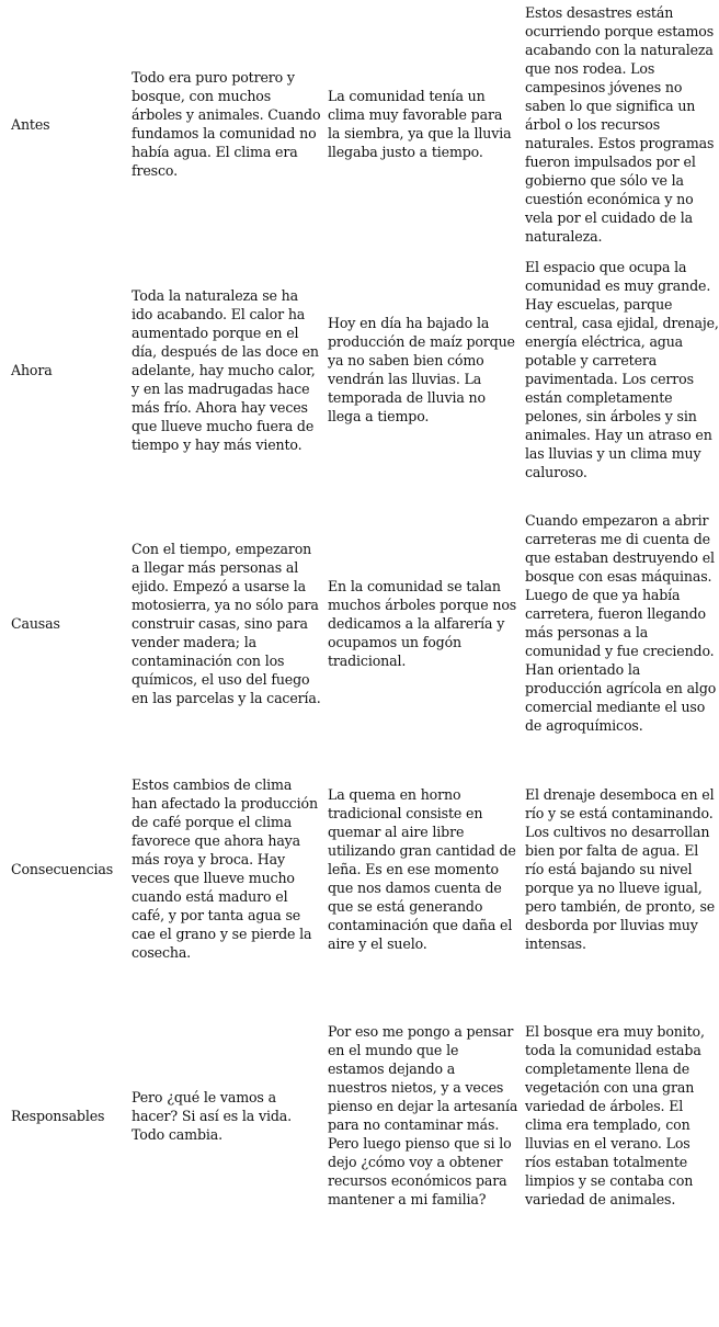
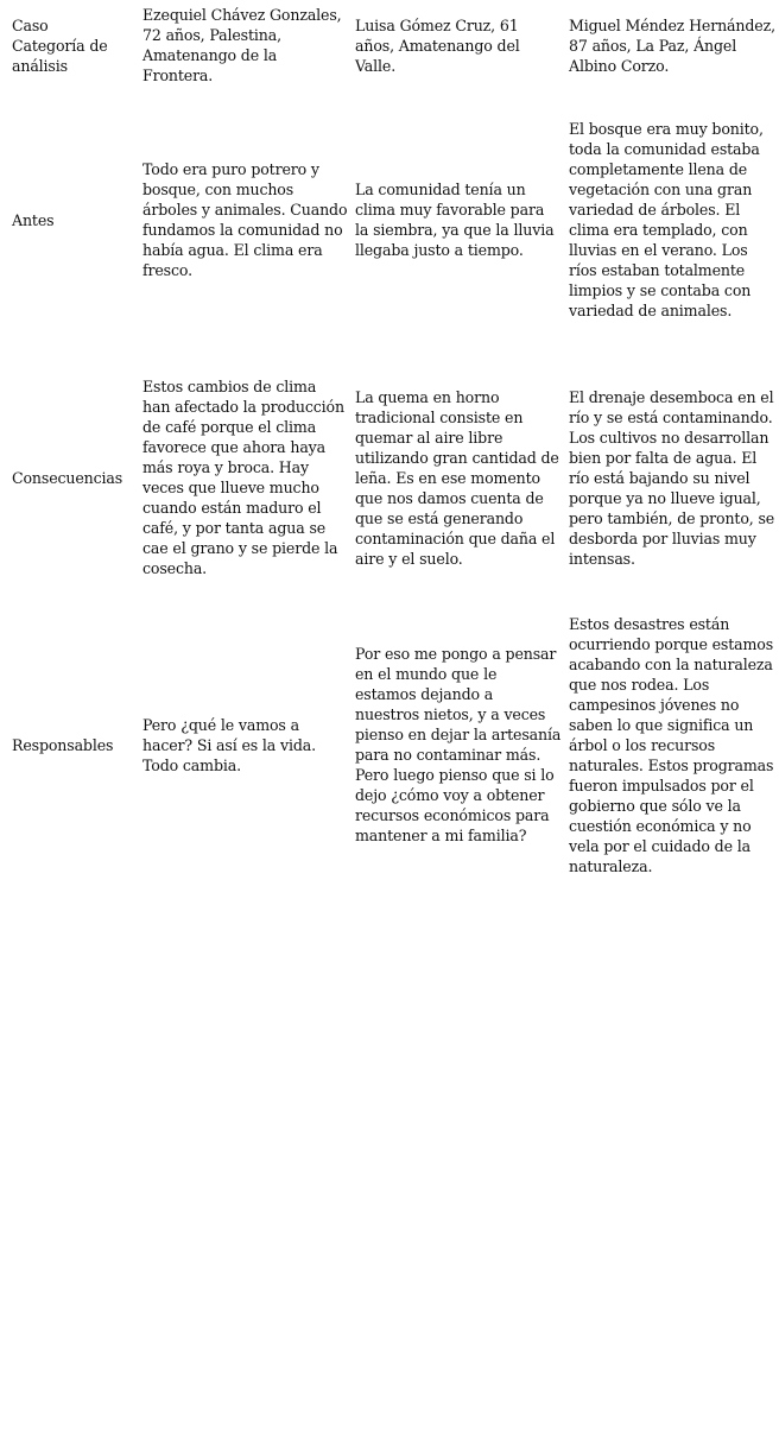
+ Caso Categoría de análisis	Ezequiel Chávez Gonzales, 72 años, Palestina, Amatenango de la Frontera.	Luisa Gómez Cruz, 61 años, Amatenango del Valle.	Miguel Méndez Hernández, 87 años, La Paz, Ángel Albino Corzo.
- Antes	Todo era puro potrero y bosque, con muchos árboles y animales. Cuando fundamos la comunidad no había agua. El clima era fresco.	La comunidad tenía un clima muy favorable para la siembra, ya que la lluvia llegaba justo a tiempo.	Estos desastres están ocurriendo porque estamos acabando con la naturaleza que nos rodea. Los campesinos jóvenes no saben lo que significa un árbol o los recursos naturales. Estos programas fueron impulsados por el gobierno que sólo ve la cuestión económica y no vela por el cuidado de la naturaleza.
+ Antes	Todo era puro potrero y bosque, con muchos árboles y animales. Cuando fundamos la comunidad no había agua. El clima era fresco.	La comunidad tenía un clima muy favorable para la siembra, ya que la lluvia llegaba justo a tiempo.	El bosque era muy bonito, toda la comunidad estaba completamente llena de vegetación con una gran variedad de árboles. El clima era templado, con lluvias en el verano. Los ríos estaban totalmente limpios y se contaba con variedad de animales.
- Ahora	Toda la naturaleza se ha ido acabando. El calor ha aumentado porque en el día, después de las doce en adelante, hay mucho calor, y en las madrugadas hace más frío. Ahora hay veces que llueve mucho fuera de tiempo y hay más viento.	Hoy en día ha bajado la producción de maíz porque ya no saben bien cómo vendrán las lluvias. La temporada de lluvia no llega a tiempo.	El espacio que ocupa la comunidad es muy grande. Hay escuelas, parque central, casa ejidal, drenaje, energía eléctrica, agua potable y carretera pavimentada. Los cerros están completamente pelones, sin árboles y sin animales. Hay un atraso en las lluvias y un clima muy caluroso.
- Causas	Con el tiempo, empezaron a llegar más personas al ejido. Empezó a usarse la motosierra, ya no sólo para construir casas, sino para vender madera; la contaminación con los químicos, el uso del fuego en las parcelas y la cacería.	En la comunidad se talan muchos árboles porque nos dedicamos a la alfarería y ocupamos un fogón tradicional.	Cuando empezaron a abrir carreteras me di cuenta de que estaban destruyendo el bosque con esas máquinas. Luego de que ya había carretera, fueron llegando más personas a la comunidad y fue creciendo. Han orientado la producción agrícola en algo comercial mediante el uso de agroquímicos.
- Consecuencias	Estos cambios de clima han afectado la producción de café porque el clima favorece que ahora haya más roya y broca. Hay veces que llueve mucho cuando está maduro el café, y por tanta agua se cae el grano y se pierde la cosecha.	La quema en horno tradicional consiste en quemar al aire libre utilizando gran cantidad de leña. Es en ese momento que nos damos cuenta de que se está generando contaminación que daña el aire y el suelo.	El drenaje desemboca en el río y se está contaminando. Los cultivos no desarrollan bien por falta de agua. El río está bajando su nivel porque ya no llueve igual, pero también, de pronto, se desborda por lluvias muy intensas.
+ Consecuencias	Estos cambios de clima han afectado la producción de café porque el clima favorece que ahora haya más roya y broca. Hay veces que llueve mucho cuando están maduro el café, y por tanta agua se cae el grano y se pierde la cosecha.	La quema en horno tradicional consiste en quemar al aire libre utilizando gran cantidad de leña. Es en ese momento que nos damos cuenta de que se está generando contaminación que daña el aire y el suelo.	El drenaje desemboca en el río y se está contaminando. Los cultivos no desarrollan bien por falta de agua. El río está bajando su nivel porque ya no llueve igual, pero también, de pronto, se desborda por lluvias muy intensas.
- Responsables	Pero ¿qué le vamos a hacer? Si así es la vida. Todo cambia.	Por eso me pongo a pensar en el mundo que le estamos dejando a nuestros nietos, y a veces pienso en dejar la artesanía para no contaminar más. Pero luego pienso que si lo dejo ¿cómo voy a obtener recursos económicos para mantener a mi familia?	El bosque era muy bonito, toda la comunidad estaba completamente llena de vegetación con una gran variedad de árboles. El clima era templado, con lluvias en el verano. Los ríos estaban totalmente limpios y se contaba con variedad de animales.
+ Responsables	Pero ¿qué le vamos a hacer? Si así es la vida. Todo cambia.	Por eso me pongo a pensar en el mundo que le estamos dejando a nuestros nietos, y a veces pienso en dejar la artesanía para no contaminar más. Pero luego pienso que si lo dejo ¿cómo voy a obtener recursos económicos para mantener a mi familia?	Estos desastres están ocurriendo porque estamos acabando con la naturaleza que nos rodea. Los campesinos jóvenes no saben lo que significa un árbol o los recursos naturales. Estos programas fueron impulsados por el gobierno que sólo ve la cuestión económica y no vela por el cuidado de la naturaleza.
